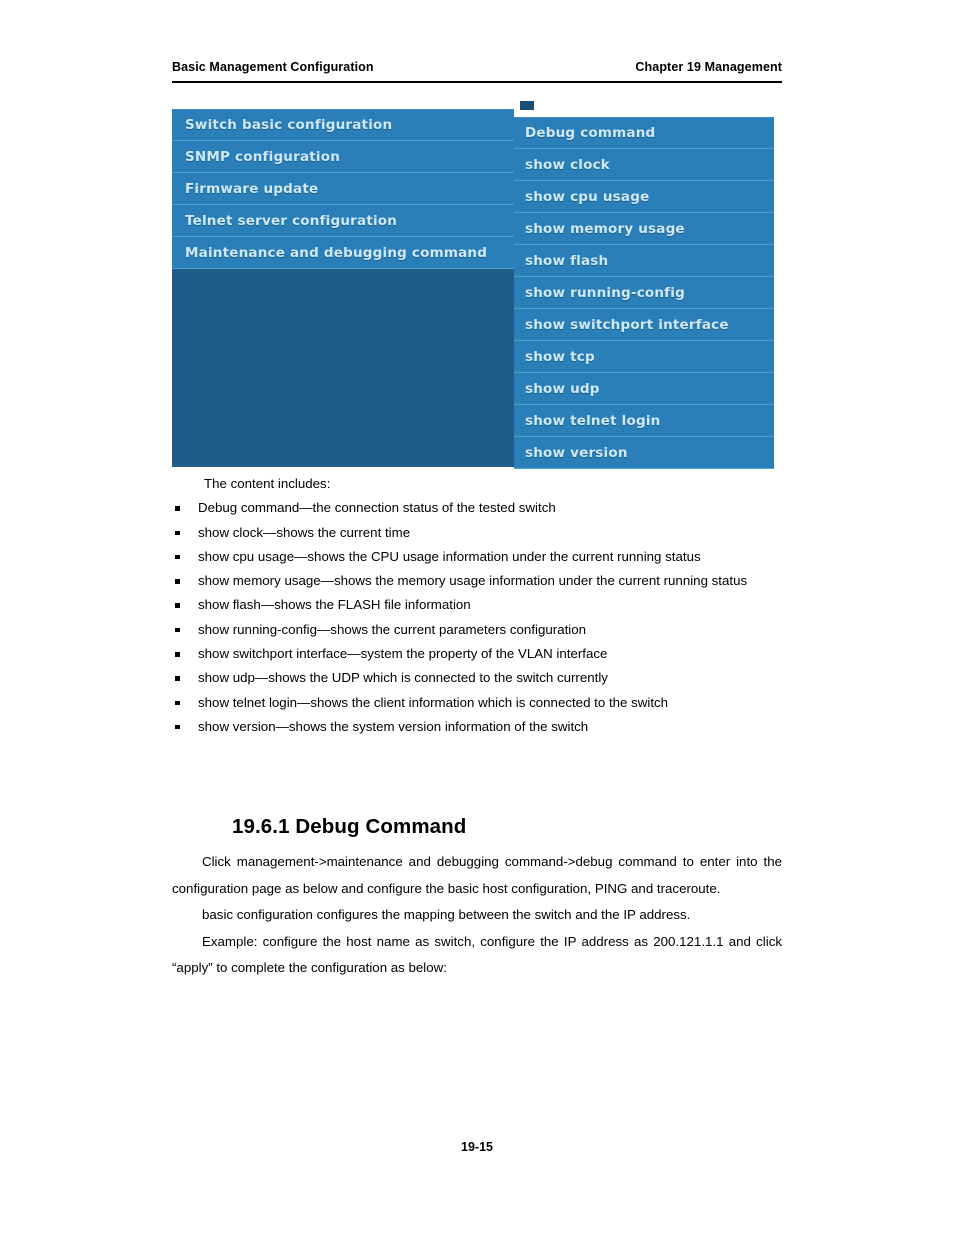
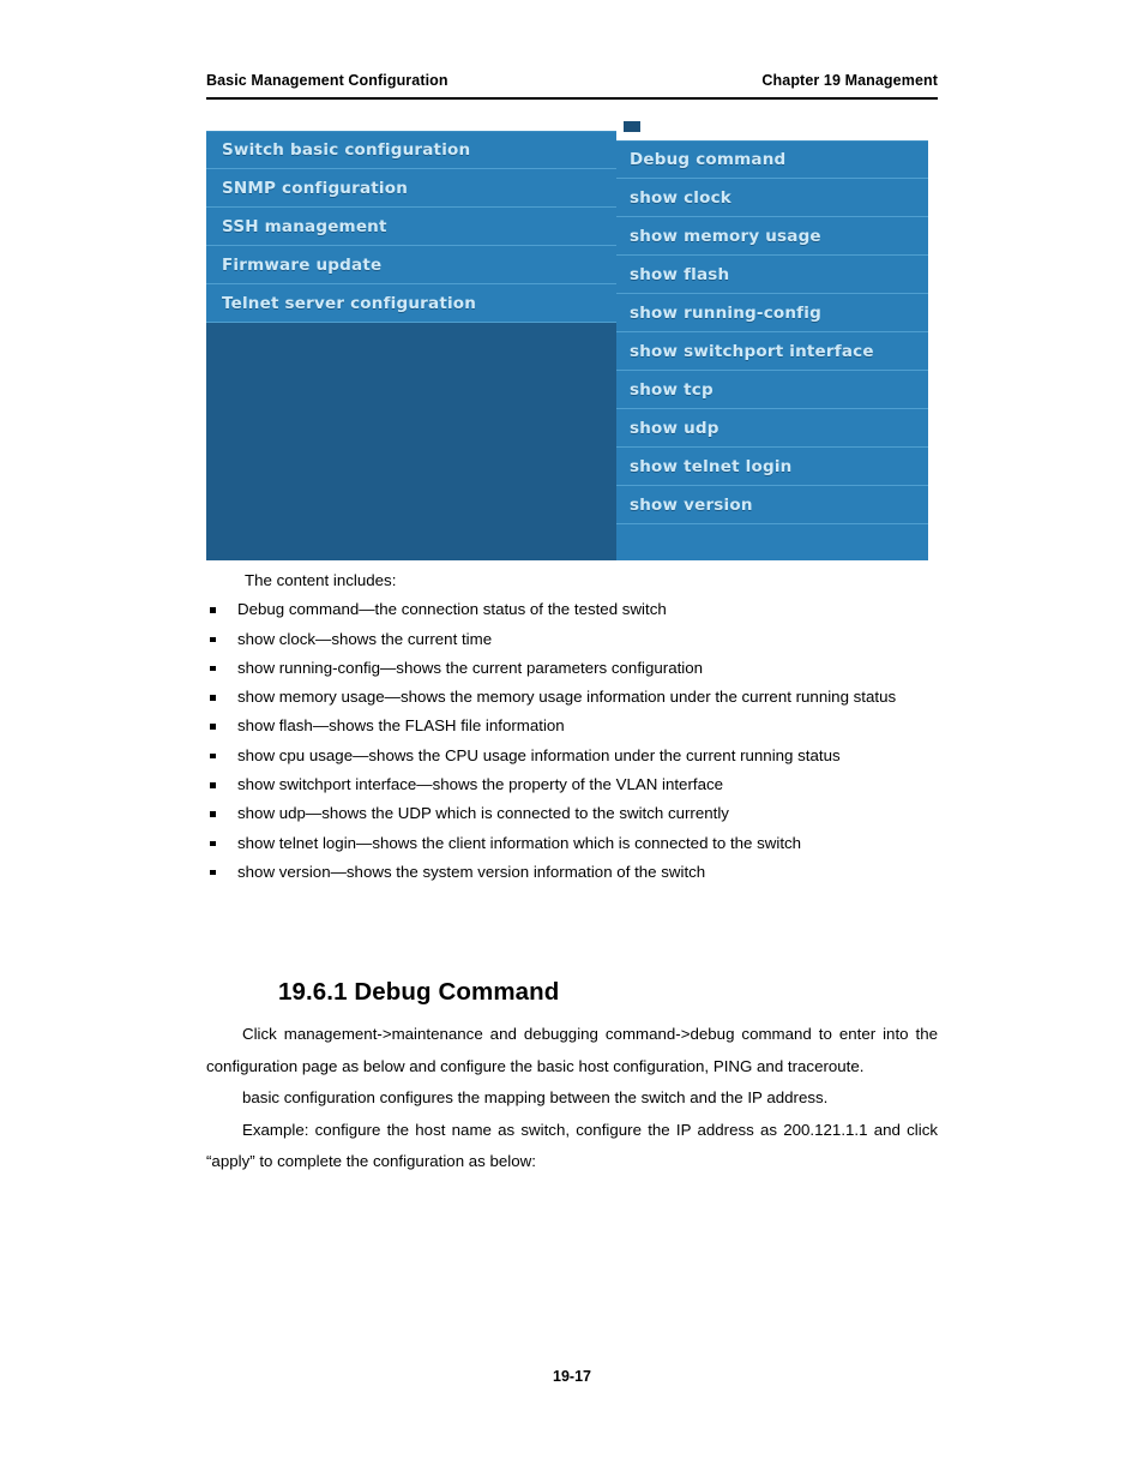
  Basic Management Configuration
  Chapter 19 Management
  Switch basic configuration
  SNMP configuration
+ SSH management
  Firmware update
  Telnet server configuration
- Maintenance and debugging command
  Debug command
  show clock
- show cpu usage
  show memory usage
  show flash
  show running-config
  show switchport interface
  show tcp
  show udp
  show telnet login
  show version
  The content includes:
  Debug command—the connection status of the tested switch
  show clock—shows the current time
- show cpu usage—shows the CPU usage information under the current running status
+ show running-config—shows the current parameters configuration
  show memory usage—shows the memory usage information under the current running status
  show flash—shows the FLASH file information
- show running-config—shows the current parameters configuration
+ show cpu usage—shows the CPU usage information under the current running status
- show switchport interface—system the property of the VLAN interface
+ show switchport interface—shows the property of the VLAN interface
  show udp—shows the UDP which is connected to the switch currently
  show telnet login—shows the client information which is connected to the switch
  show version—shows the system version information of the switch
  19.6.1 Debug Command
  Click management->maintenance and debugging command->debug command to enter into the configuration page as below and configure the basic host configuration, PING and traceroute.
  basic configuration configures the mapping between the switch and the IP address.
  Example: configure the host name as switch, configure the IP address as 200.121.1.1 and click “apply” to complete the configuration as below:
- 19-15
+ 19-17
